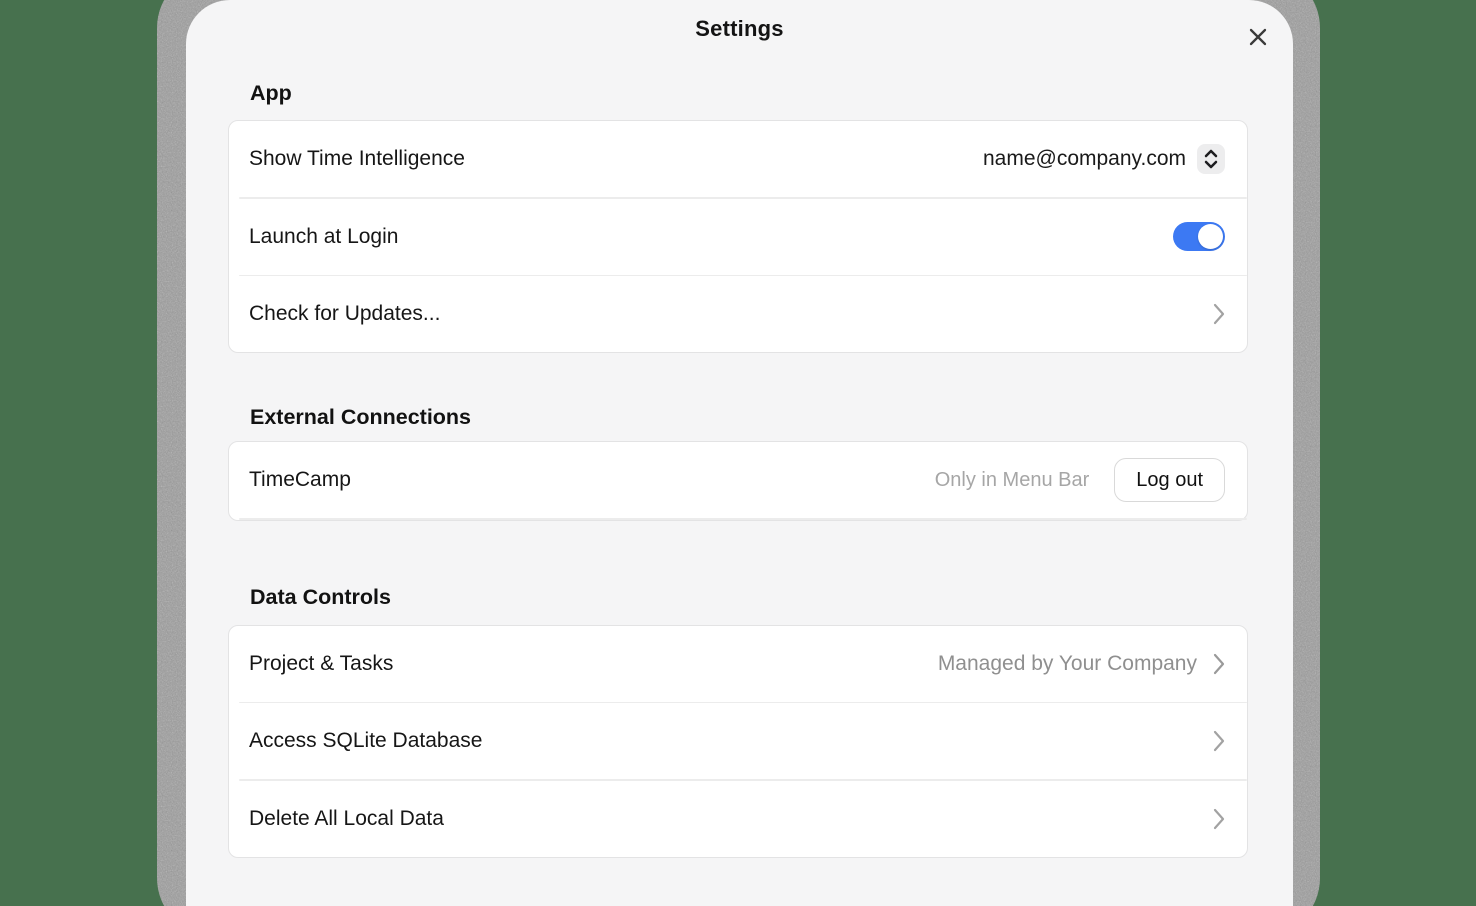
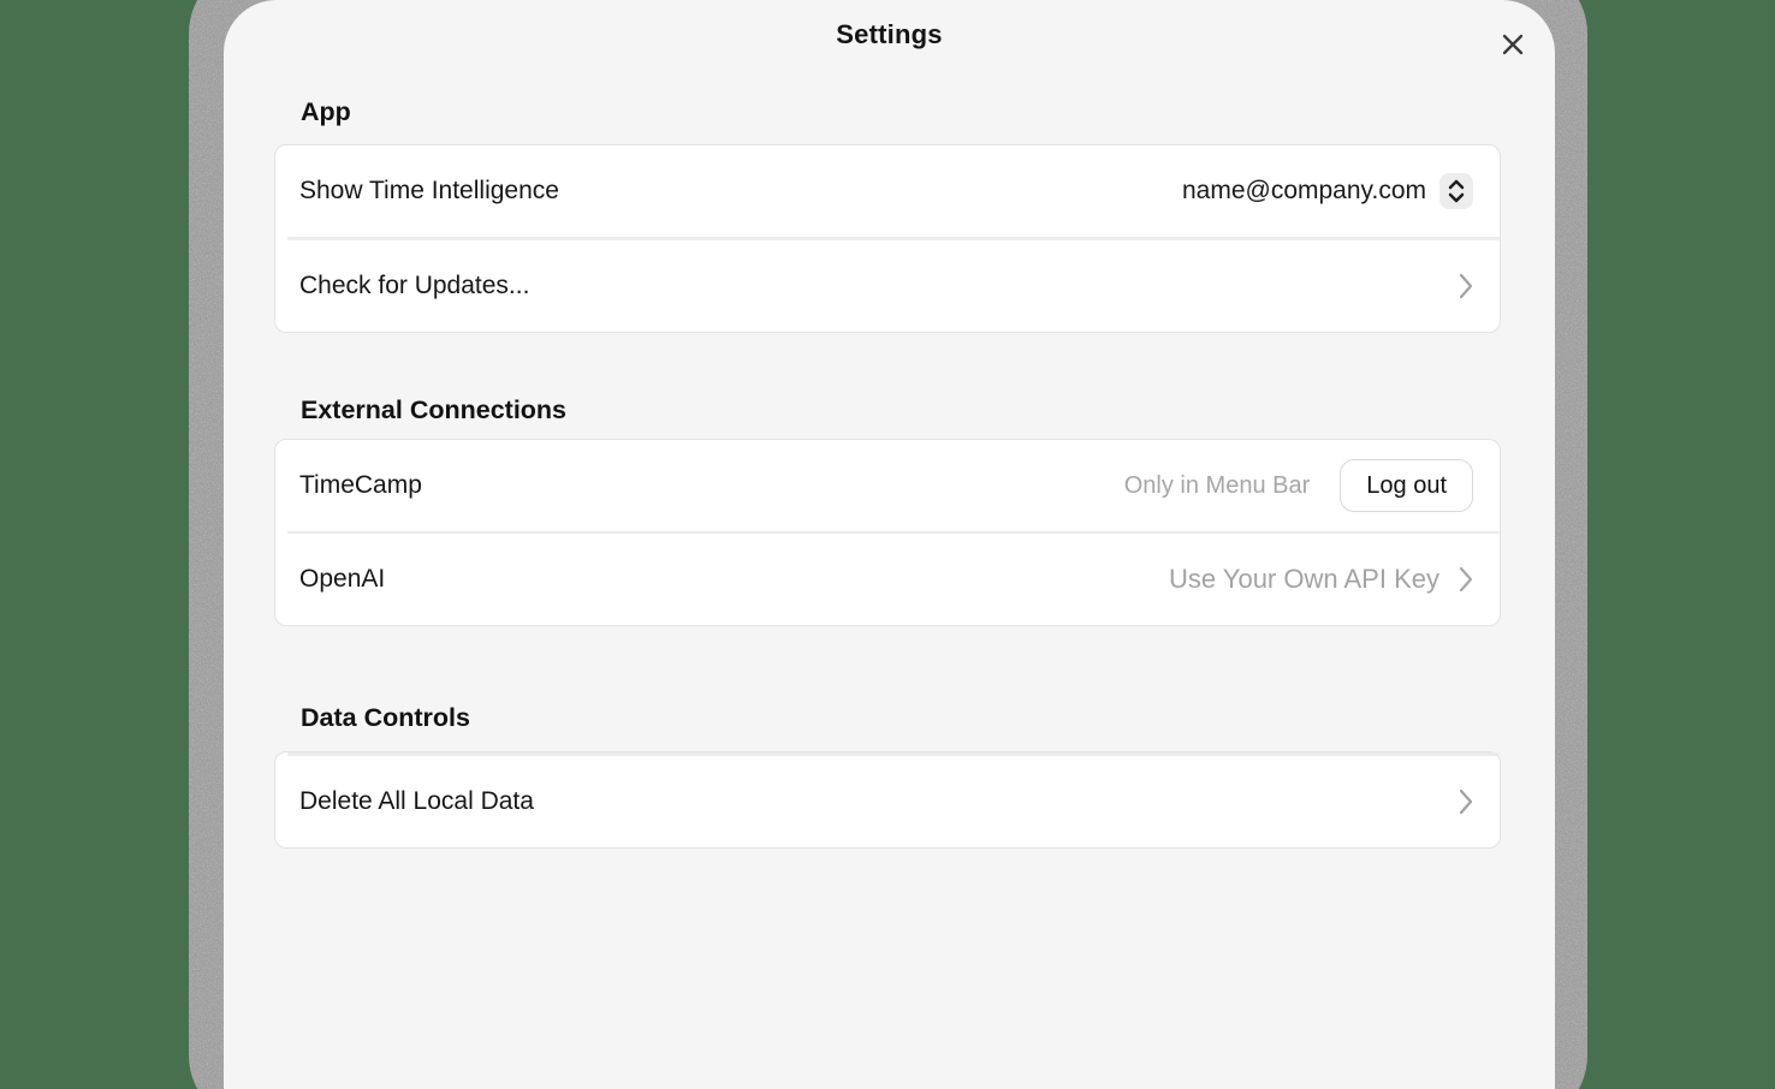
  Settings
  App
  Show Time Intelligence
  name@company.com
- Launch at Login
  Check for Updates...
  External Connections
  TimeCamp
  Only in Menu Bar
  Log out
+ OpenAI
+ Use Your Own API Key
  Data Controls
- Project & Tasks
- Managed by Your Company
- Access SQLite Database
  Delete All Local Data
